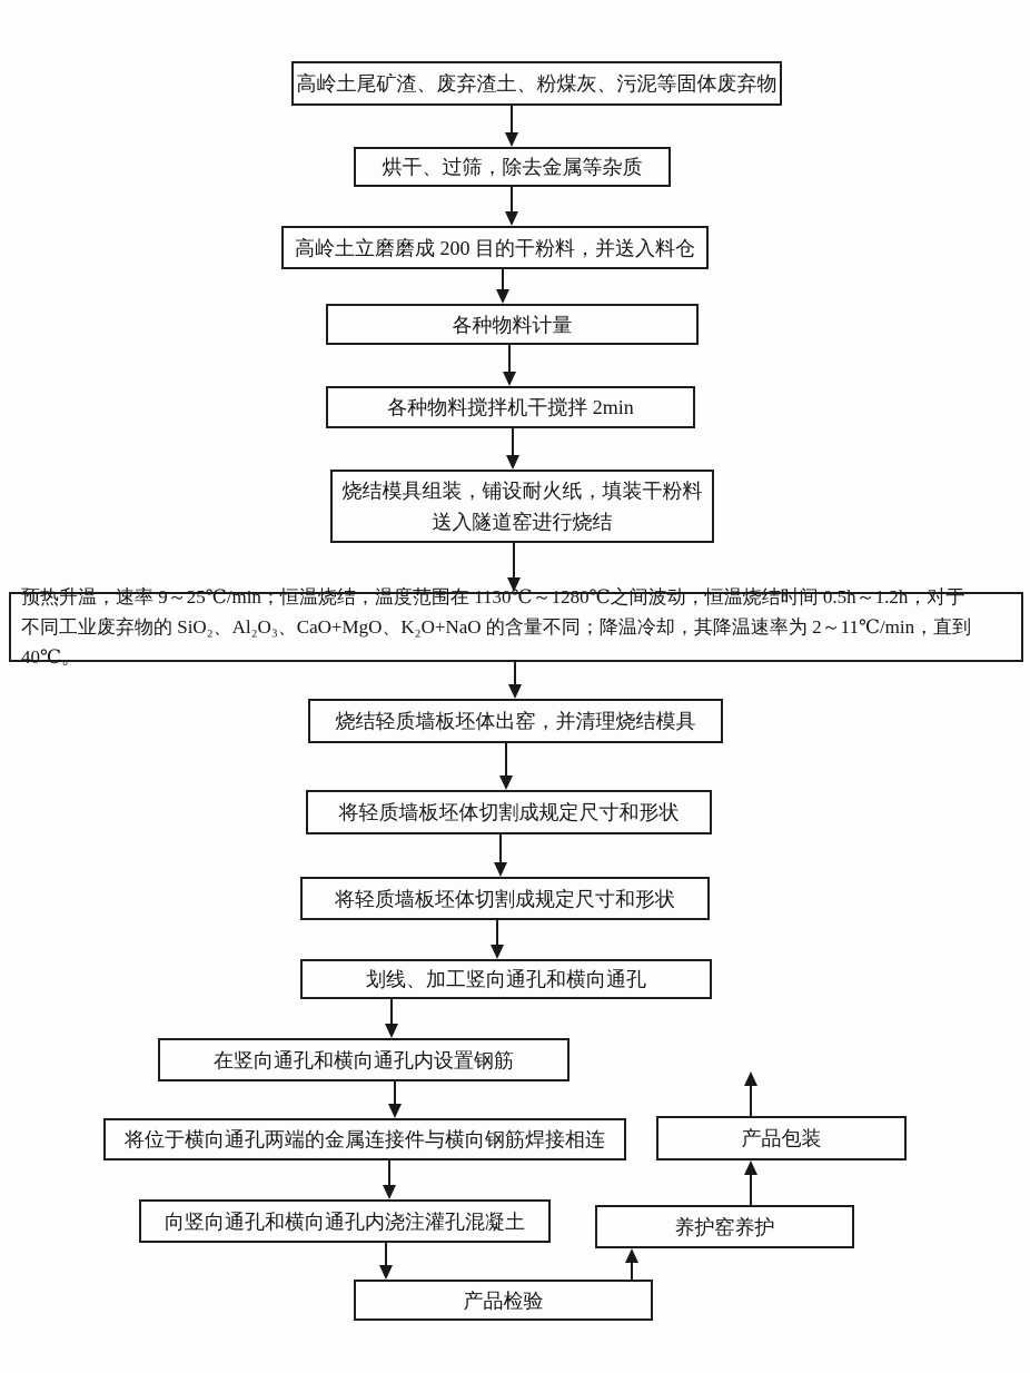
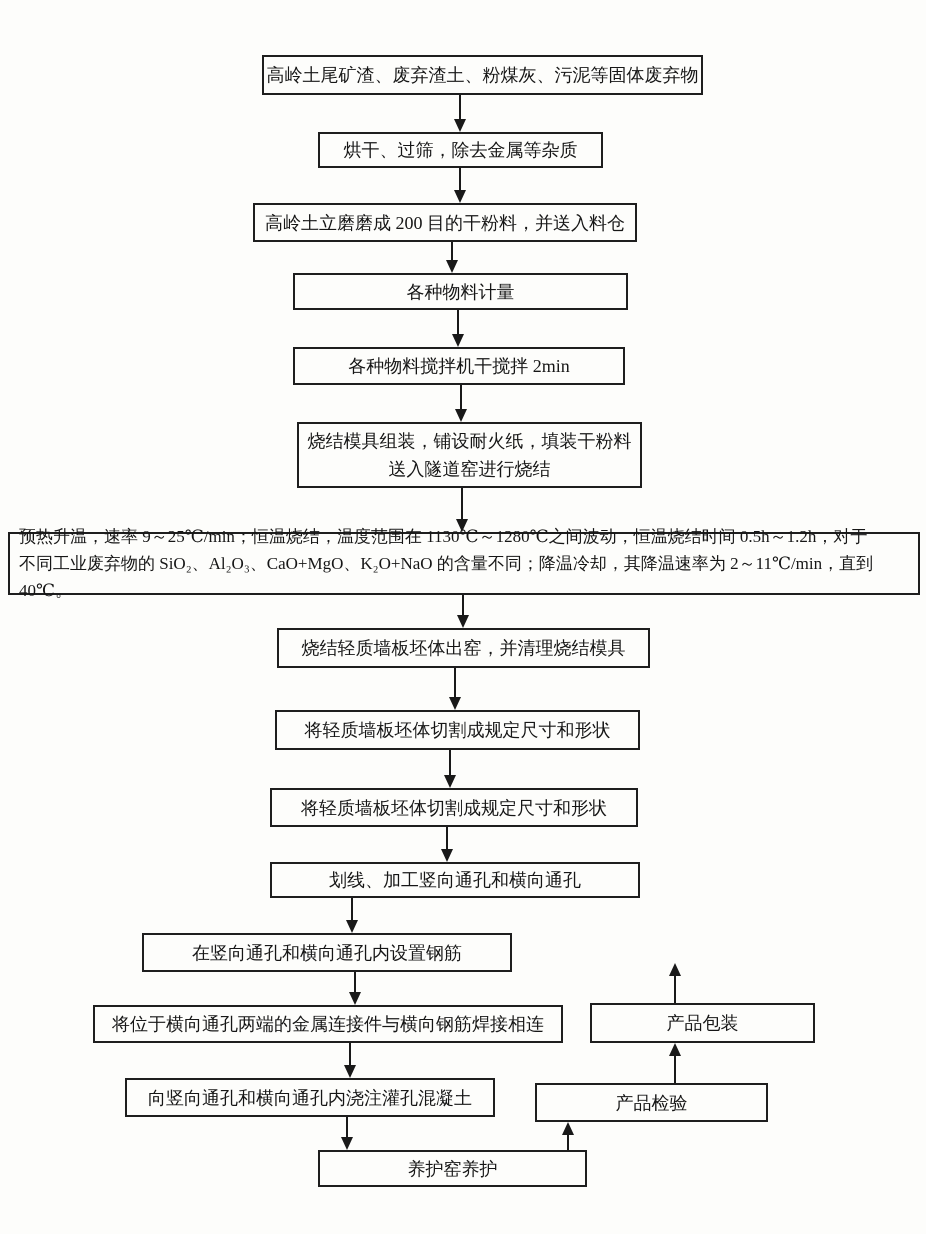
  高岭土尾矿渣、废弃渣土、粉煤灰、污泥等固体废弃物
  烘干、过筛，除去金属等杂质
  高岭土立磨磨成 200 目的干粉料，并送入料仓
  各种物料计量
  各种物料搅拌机干搅拌 2min
  烧结模具组装，铺设耐火纸，填装干粉料
  送入隧道窑进行烧结
  预热升温，速率 9～25℃/min；恒温烧结，温度范围在 1130℃～1280℃之间波动，恒温烧结时间 0.5h～1.2h，对于
  不同工业废弃物的 SiO₂、Al₂O₃、CaO+MgO、K₂O+NaO 的含量不同；降温冷却，其降温速率为 2～11℃/min，直到 40℃。
  烧结轻质墙板坯体出窑，并清理烧结模具
  将轻质墙板坯体切割成规定尺寸和形状
  将轻质墙板坯体切割成规定尺寸和形状
  划线、加工竖向通孔和横向通孔
  在竖向通孔和横向通孔内设置钢筋
  将位于横向通孔两端的金属连接件与横向钢筋焊接相连
  向竖向通孔和横向通孔内浇注灌孔混凝土
- 产品检验
+ 养护窑养护
  产品包装
- 养护窑养护
+ 产品检验
